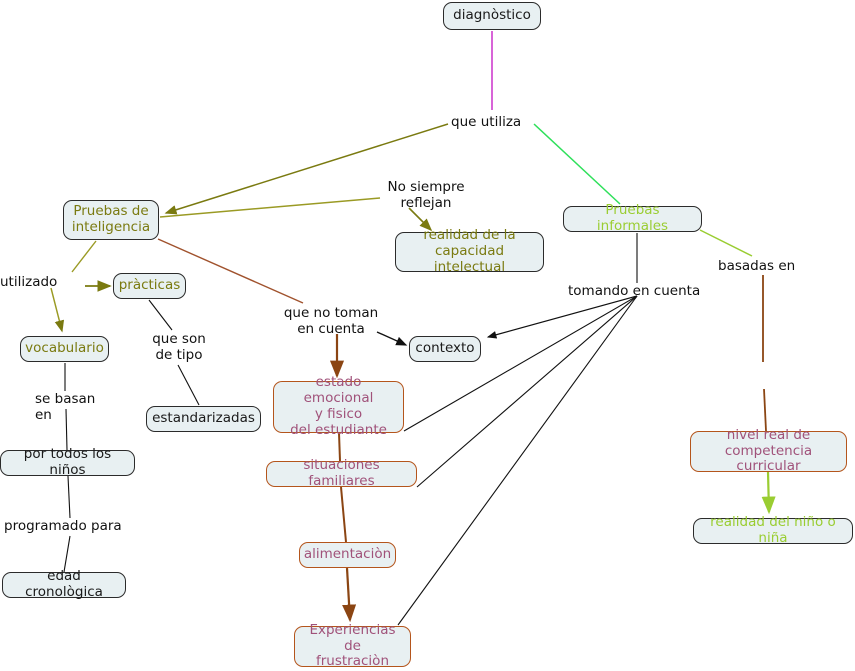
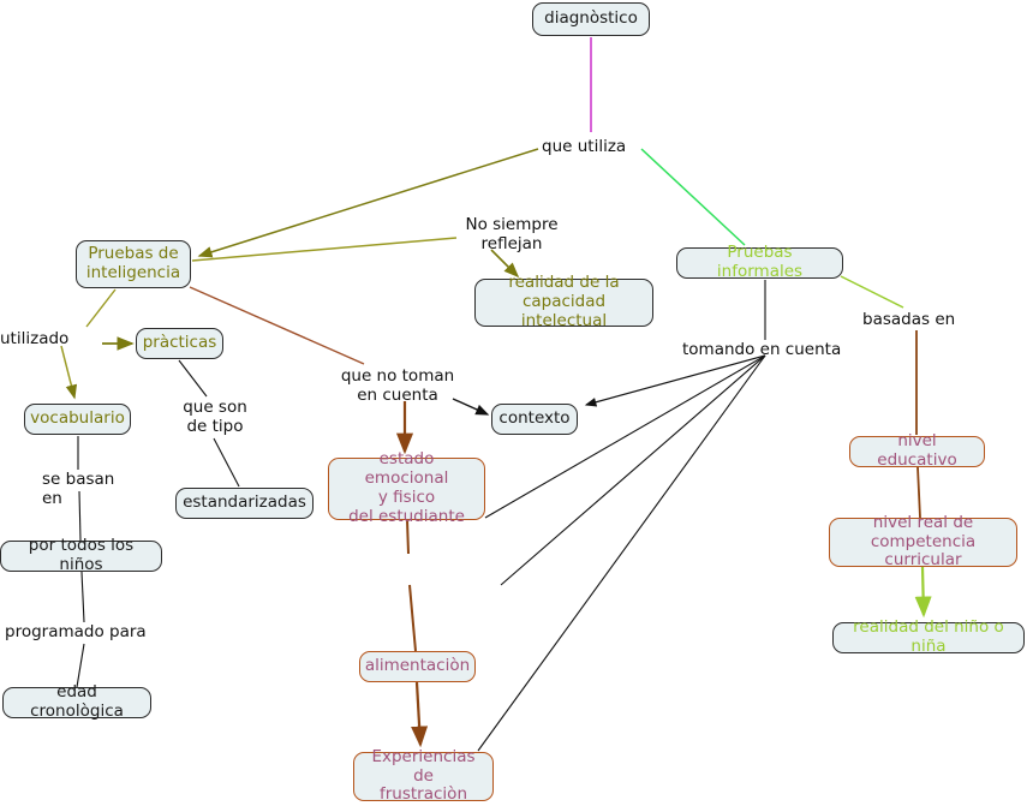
  diagnòstico
  Pruebas de
  inteligencia
  Pruebas informales
  realidad de la
  capacidad intelectual
  pràcticas
  vocabulario
  contexto
+ nivel educativo
  estado emocional
  y fisico
  del estudiante
  estandarizadas
  nivel real de
  competencia curricular
  por todos los niños
- situaciones familiares
  realidad del niño o niña
  alimentaciòn
  edad cronològica
  Experiencias de
  frustraciòn
  que utiliza
  No siempre
  reflejan
  utilizado
  tomando en cuenta
  basadas en
  que no toman
  en cuenta
  que son
  de tipo
  se basan en
  programado para
